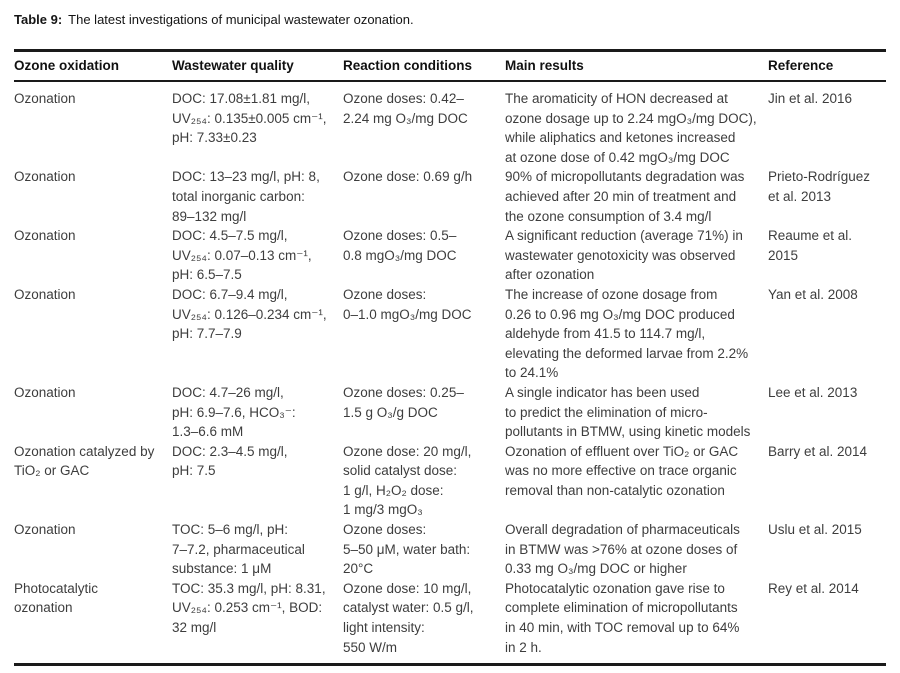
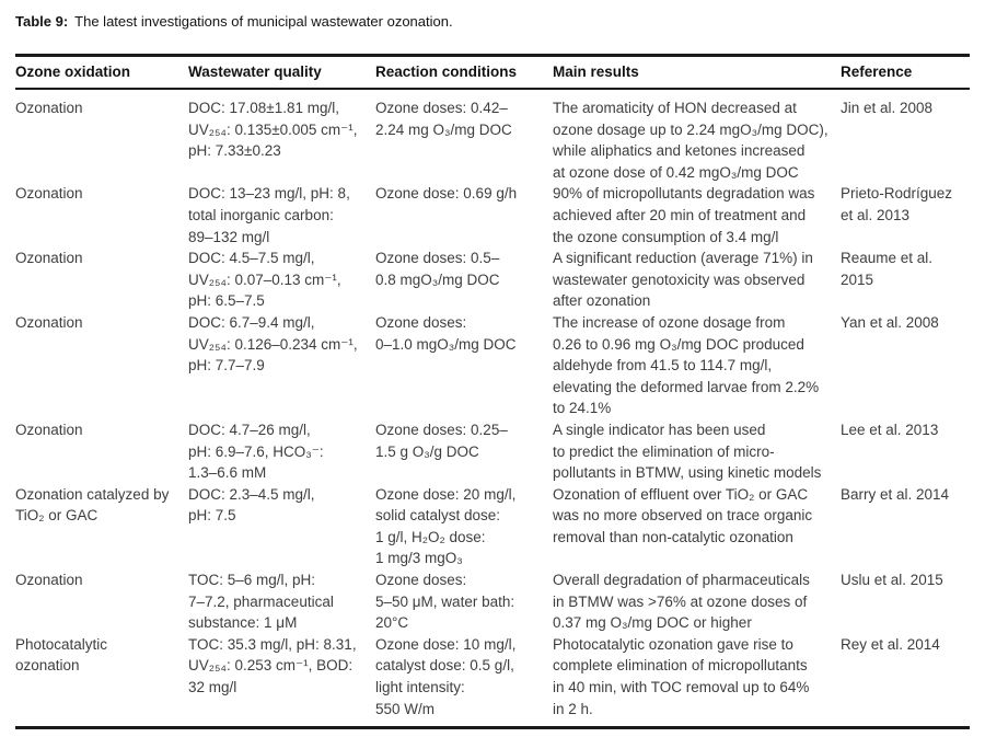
  Table 9: The latest investigations of municipal wastewater ozonation.
  Ozone oxidation	Wastewater quality	Reaction conditions	Main results	Reference
- Ozonation	DOC: 17.08±1.81 mg/l, UV₂₅₄: 0.135±0.005 cm⁻¹, pH: 7.33±0.23	Ozone doses: 0.42– 2.24 mg O₃/mg DOC	The aromaticity of HON decreased at ozone dosage up to 2.24 mgO₃/mg DOC), while aliphatics and ketones increased at ozone dose of 0.42 mgO₃/mg DOC	Jin et al. 2016
+ Ozonation	DOC: 17.08±1.81 mg/l, UV₂₅₄: 0.135±0.005 cm⁻¹, pH: 7.33±0.23	Ozone doses: 0.42– 2.24 mg O₃/mg DOC	The aromaticity of HON decreased at ozone dosage up to 2.24 mgO₃/mg DOC), while aliphatics and ketones increased at ozone dose of 0.42 mgO₃/mg DOC	Jin et al. 2008
  Ozonation	DOC: 13–23 mg/l, pH: 8, total inorganic carbon: 89–132 mg/l	Ozone dose: 0.69 g/h	90% of micropollutants degradation was achieved after 20 min of treatment and the ozone consumption of 3.4 mg/l	Prieto-Rodríguez et al. 2013
  Ozonation	DOC: 4.5–7.5 mg/l, UV₂₅₄: 0.07–0.13 cm⁻¹, pH: 6.5–7.5	Ozone doses: 0.5– 0.8 mgO₃/mg DOC	A significant reduction (average 71%) in wastewater genotoxicity was observed after ozonation	Reaume et al. 2015
  Ozonation	DOC: 6.7–9.4 mg/l, UV₂₅₄: 0.126–0.234 cm⁻¹, pH: 7.7–7.9	Ozone doses: 0–1.0 mgO₃/mg DOC	The increase of ozone dosage from 0.26 to 0.96 mg O₃/mg DOC produced aldehyde from 41.5 to 114.7 mg/l, elevating the deformed larvae from 2.2% to 24.1%	Yan et al. 2008
  Ozonation	DOC: 4.7–26 mg/l, pH: 6.9–7.6, HCO₃⁻: 1.3–6.6 mM	Ozone doses: 0.25– 1.5 g O₃/g DOC	A single indicator has been used to predict the elimination of micro- pollutants in BTMW, using kinetic models	Lee et al. 2013
- Ozonation catalyzed by TiO₂ or GAC	DOC: 2.3–4.5 mg/l, pH: 7.5	Ozone dose: 20 mg/l, solid catalyst dose: 1 g/l, H₂O₂ dose: 1 mg/3 mgO₃	Ozonation of effluent over TiO₂ or GAC was no more effective on trace organic removal than non-catalytic ozonation	Barry et al. 2014
+ Ozonation catalyzed by TiO₂ or GAC	DOC: 2.3–4.5 mg/l, pH: 7.5	Ozone dose: 20 mg/l, solid catalyst dose: 1 g/l, H₂O₂ dose: 1 mg/3 mgO₃	Ozonation of effluent over TiO₂ or GAC was no more observed on trace organic removal than non-catalytic ozonation	Barry et al. 2014
- Ozonation	TOC: 5–6 mg/l, pH: 7–7.2, pharmaceutical substance: 1 μM	Ozone doses: 5–50 μM, water bath: 20°C	Overall degradation of pharmaceuticals in BTMW was >76% at ozone doses of 0.33 mg O₃/mg DOC or higher	Uslu et al. 2015
+ Ozonation	TOC: 5–6 mg/l, pH: 7–7.2, pharmaceutical substance: 1 μM	Ozone doses: 5–50 μM, water bath: 20°C	Overall degradation of pharmaceuticals in BTMW was >76% at ozone doses of 0.37 mg O₃/mg DOC or higher	Uslu et al. 2015
- Photocatalytic ozonation	TOC: 35.3 mg/l, pH: 8.31, UV₂₅₄: 0.253 cm⁻¹, BOD: 32 mg/l	Ozone dose: 10 mg/l, catalyst water: 0.5 g/l, light intensity: 550 W/m	Photocatalytic ozonation gave rise to complete elimination of micropollutants in 40 min, with TOC removal up to 64% in 2 h.	Rey et al. 2014
+ Photocatalytic ozonation	TOC: 35.3 mg/l, pH: 8.31, UV₂₅₄: 0.253 cm⁻¹, BOD: 32 mg/l	Ozone dose: 10 mg/l, catalyst dose: 0.5 g/l, light intensity: 550 W/m	Photocatalytic ozonation gave rise to complete elimination of micropollutants in 40 min, with TOC removal up to 64% in 2 h.	Rey et al. 2014
